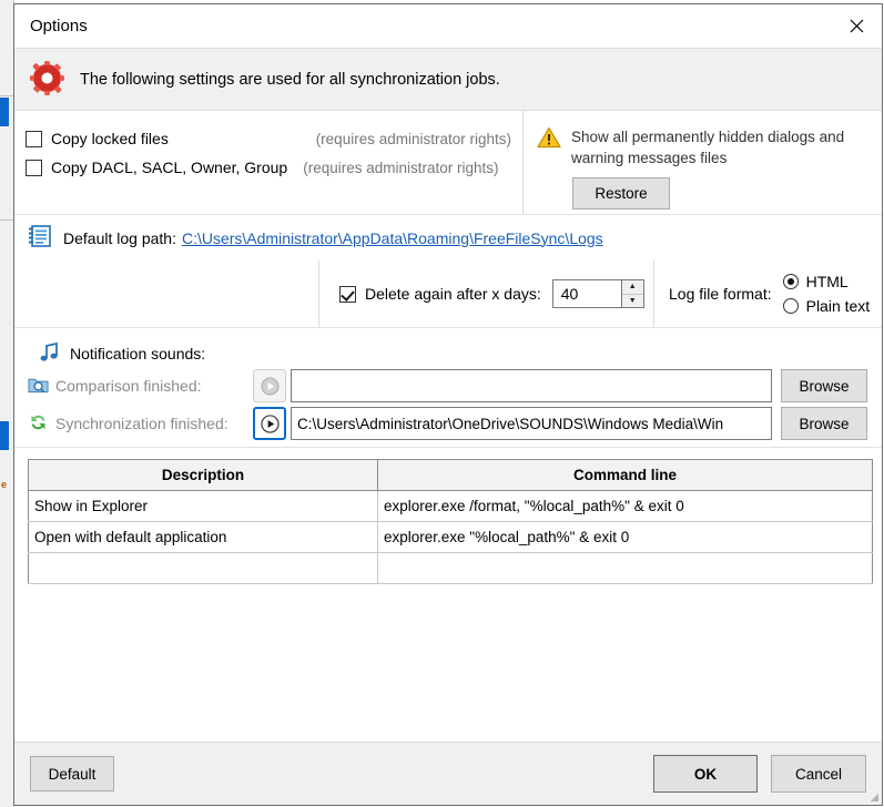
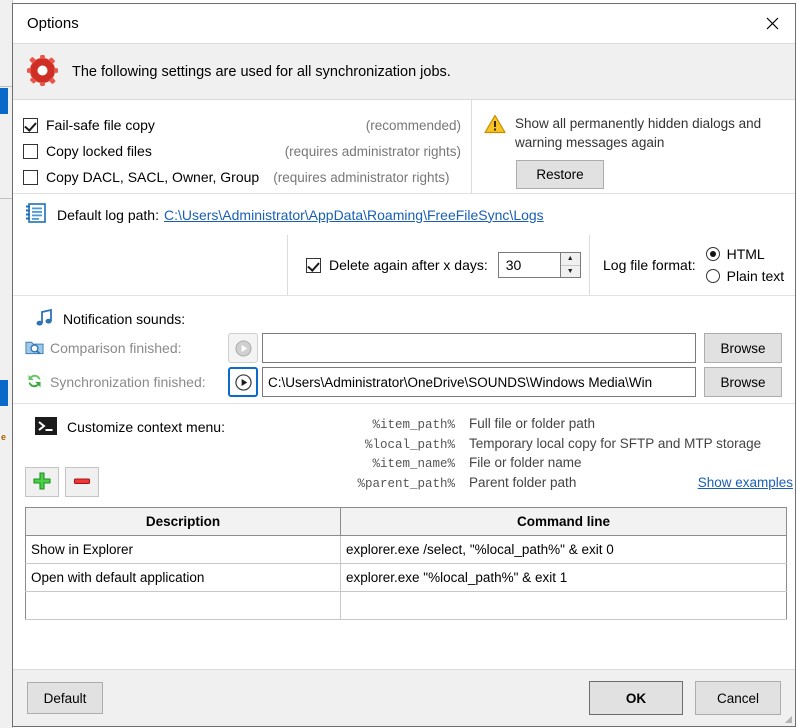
  e
  Options
  The following settings are used for all synchronization jobs.
+ Fail-safe file copy
+ (recommended)
  Copy locked files
  (requires administrator rights)
  Copy DACL, SACL, Owner, Group
  (requires administrator rights)
- Show all permanently hidden dialogs and warning messages files
+ Show all permanently hidden dialogs and warning messages again
  Restore
  Default log path:
  C:\Users\Administrator\AppData\Roaming\FreeFileSync\Logs
  Delete again after x days:
- 40
+ 30
  Log file format:
  HTML
  Plain text
  Notification sounds:
  Comparison finished:
  Browse
  Synchronization finished:
  C:\Users\Administrator\OneDrive\SOUNDS\Windows Media\Win
  Browse
+ Customize context menu:
+ %item_path%
+ Full file or folder path
+ %local_path%
+ Temporary local copy for SFTP and MTP storage
+ %item_name%
+ File or folder name
+ %parent_path%
+ Parent folder path
+ Show examples
  Description	Command line
- Show in Explorer	explorer.exe /format, "%local_path%" & exit 0
+ Show in Explorer	explorer.exe /select, "%local_path%" & exit 0
- Open with default application	explorer.exe "%local_path%" & exit 0
+ Open with default application	explorer.exe "%local_path%" & exit 1
  Default
  OK
  Cancel
